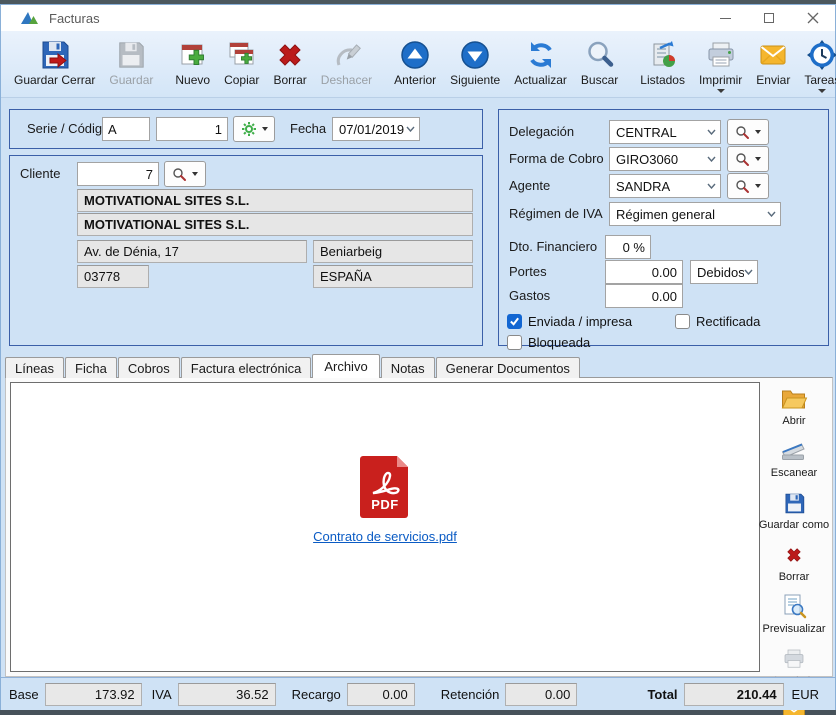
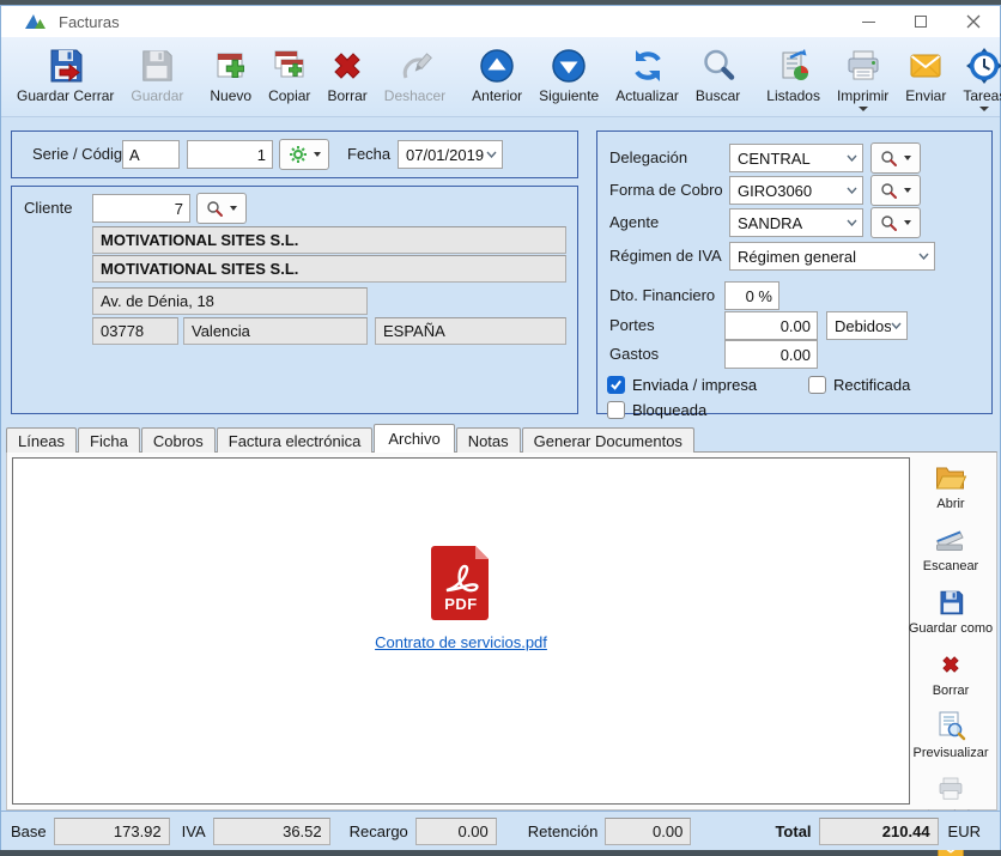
  Facturas
  Guardar Cerrar
  Guardar
  Nuevo
  Copiar
  Borrar
  Deshacer
  Anterior
  Siguiente
  Actualizar
  Buscar
  Listados
  Imprimir
  Enviar
  Tarea
  Serie / Códig
  A
  1
  Fecha
  07/01/2019
  Cliente
  7
  MOTIVATIONAL SITES S.L.
  MOTIVATIONAL SITES S.L.
- Av. de Dénia, 17
+ Av. de Dénia, 18
- Beniarbeig
  03778
+ Valencia
  ESPAÑA
  Delegación
  CENTRAL
  Forma de Cobro
  GIRO3060
  Agente
  SANDRA
  Régimen de IVA
  Régimen general
  Dto. Financiero
  0 %
  Portes
  0.00
  Debidos
  Gastos
  0.00
  Enviada / impresa
  Rectificada
  Bloqueada
  Líneas
  Ficha
  Cobros
  Factura electrónica
  Archivo
  Notas
  Generar Documentos
  PDF
  Contrato de servicios.pdf
  Abrir
  Escanear
  Guardar como
  Borrar
  Previsualizar
  Base
  173.92
  IVA
  36.52
  Recargo
  0.00
  Retención
  0.00
  Total
  210.44
  EUR
